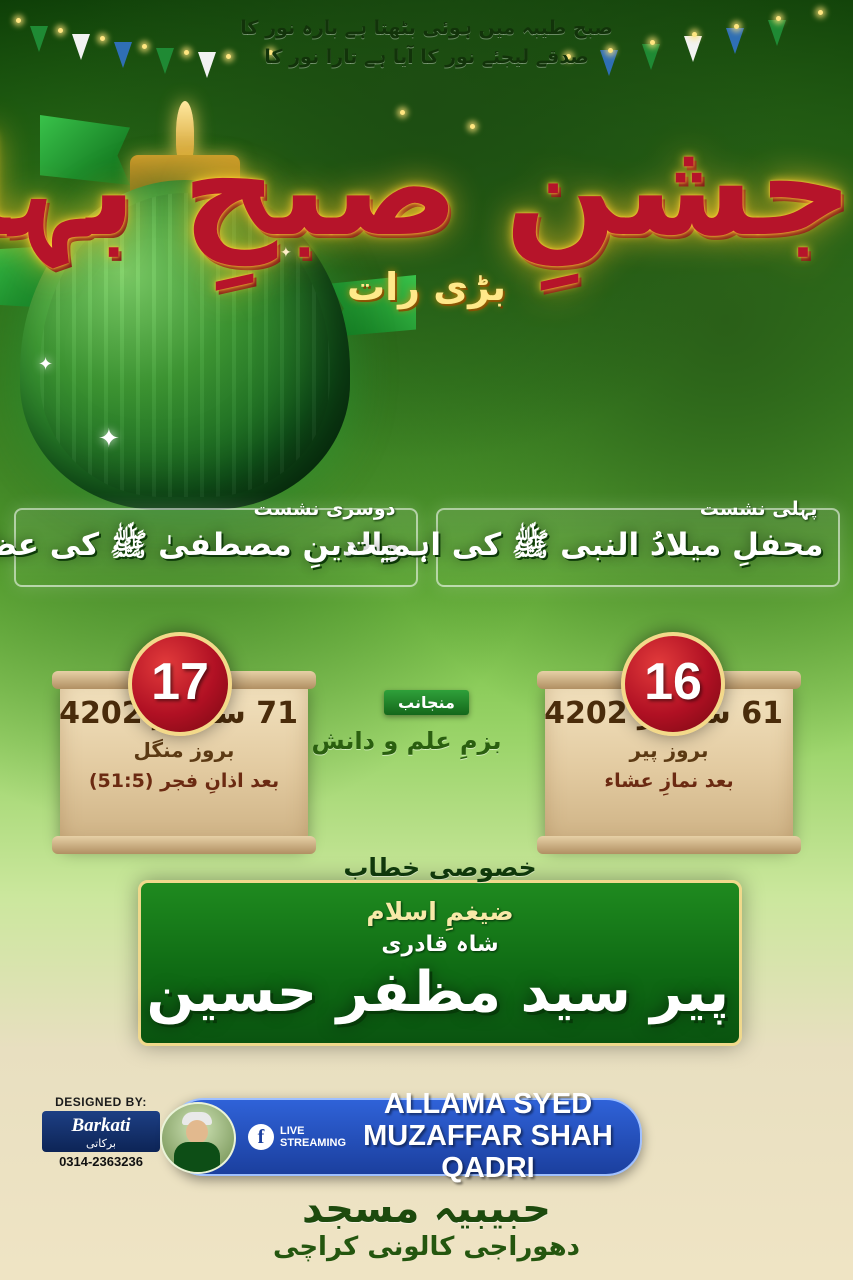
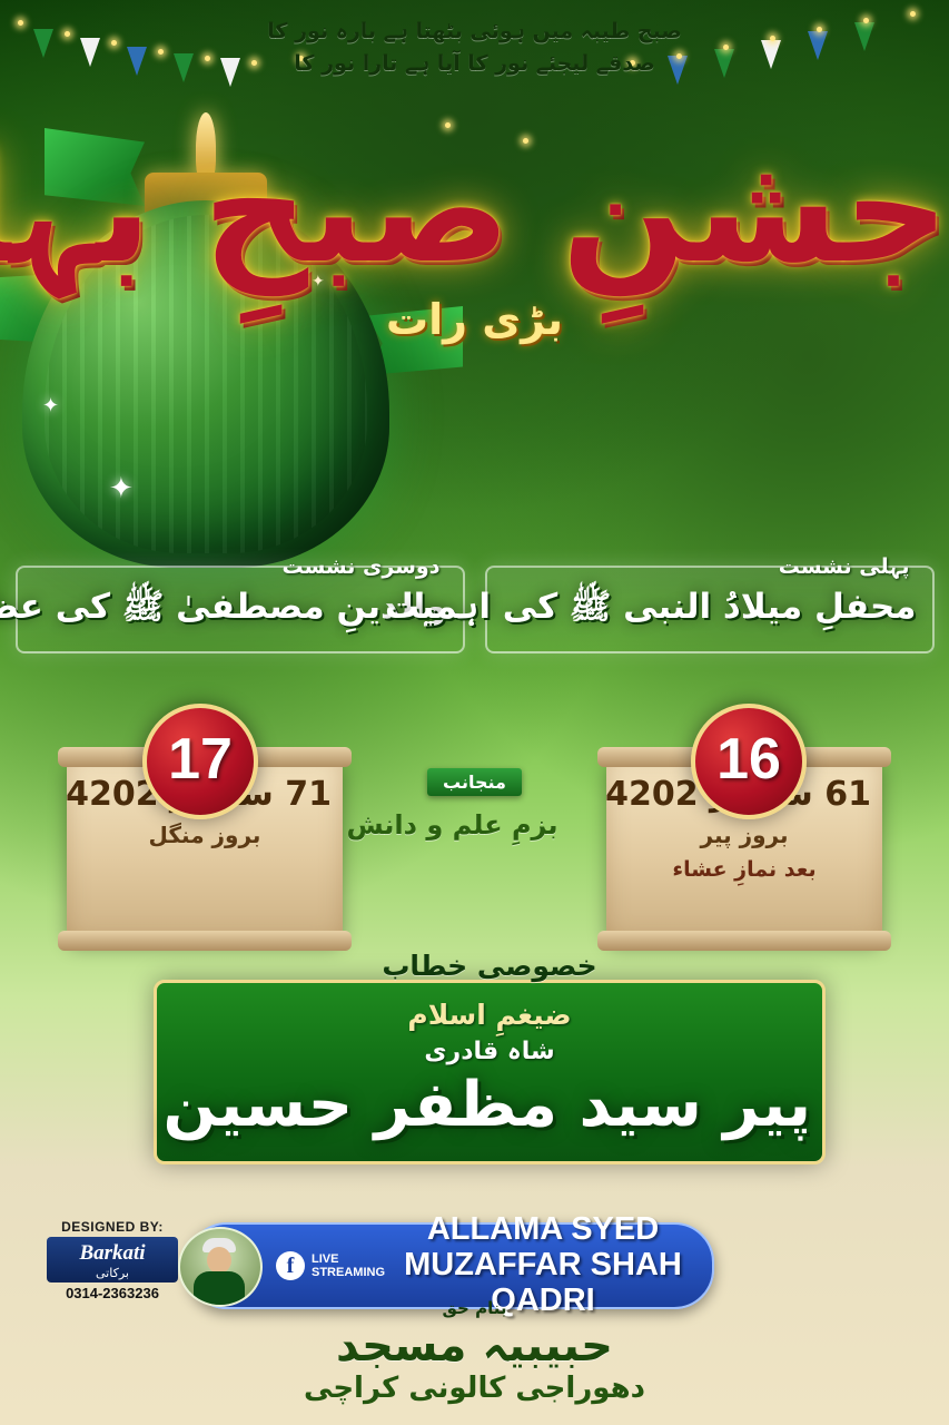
  ✦
  ✦
  ✦
  صبح طیبہ میں ہوئی بٹھتا ہے بارہ نور کا
  صدقے لیجئے نور کا آیا ہے تارا نور کا
  جشنِ صبحِ بہ
  بڑی رات
  دوسری نشست
  والدینِ مصطفیٰ ﷺ کی عظ
  پہلی نشست
  محفلِ میلادُ النبی ﷺ کی اہمیت
  بروز منگل
- بعد اذانِ فجر (5:15)
  17
  بروز پیر
  بعد نمازِ عشاء
  16
  منجانب
  بزمِ علم و دانش
  خصوصی خطاب
  ضیغمِ اسلام
  شاہ قادری
  پیر سید مظفر حسین
  DESIGNED BY:
  Barkati
  برکاتی
  0314-2363236
  f
  LIVE
  STREAMING
  ALLAMA SYED
  MUZAFFAR SHAH QADRI
+ بنام حق
  حبیبیہ مسجد
  دھوراجی کالونی کراچی
